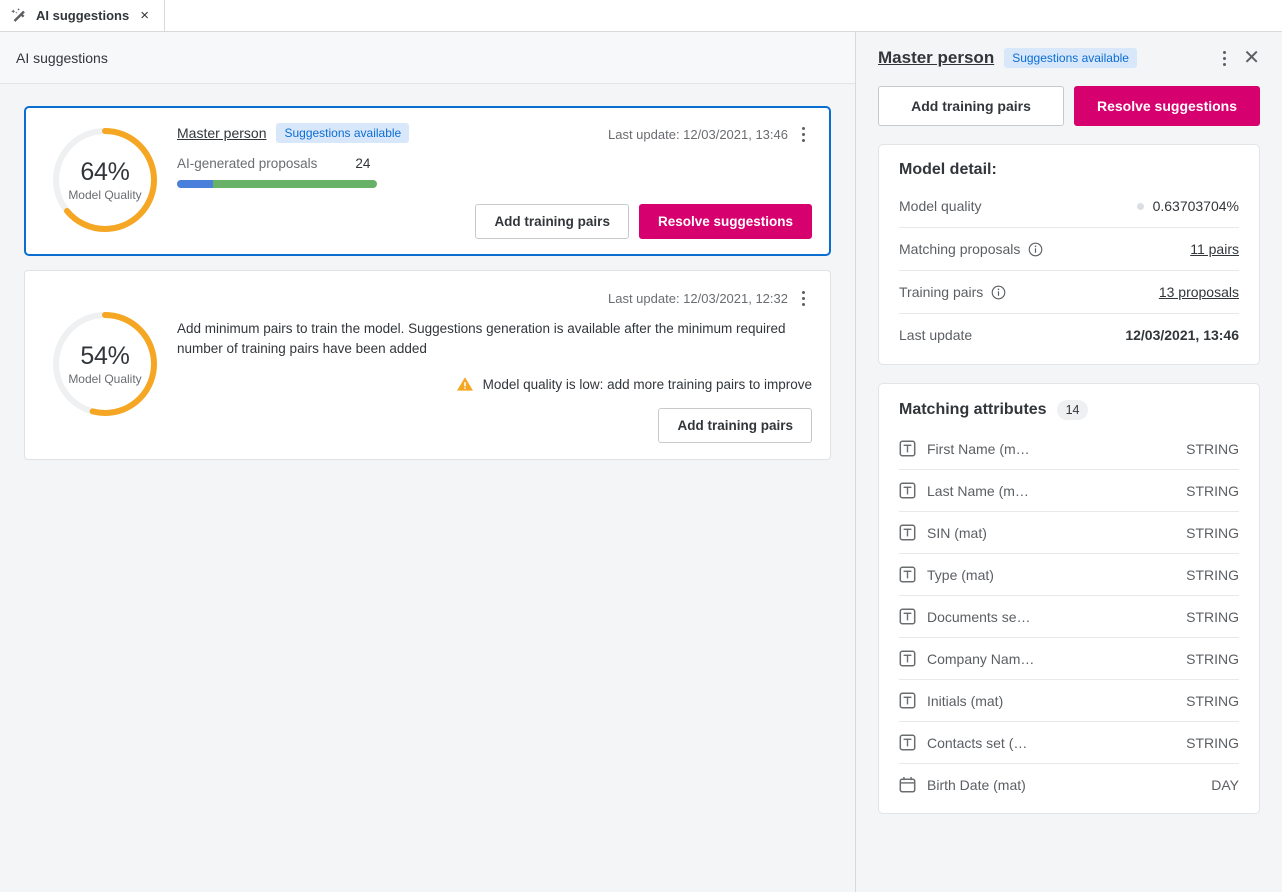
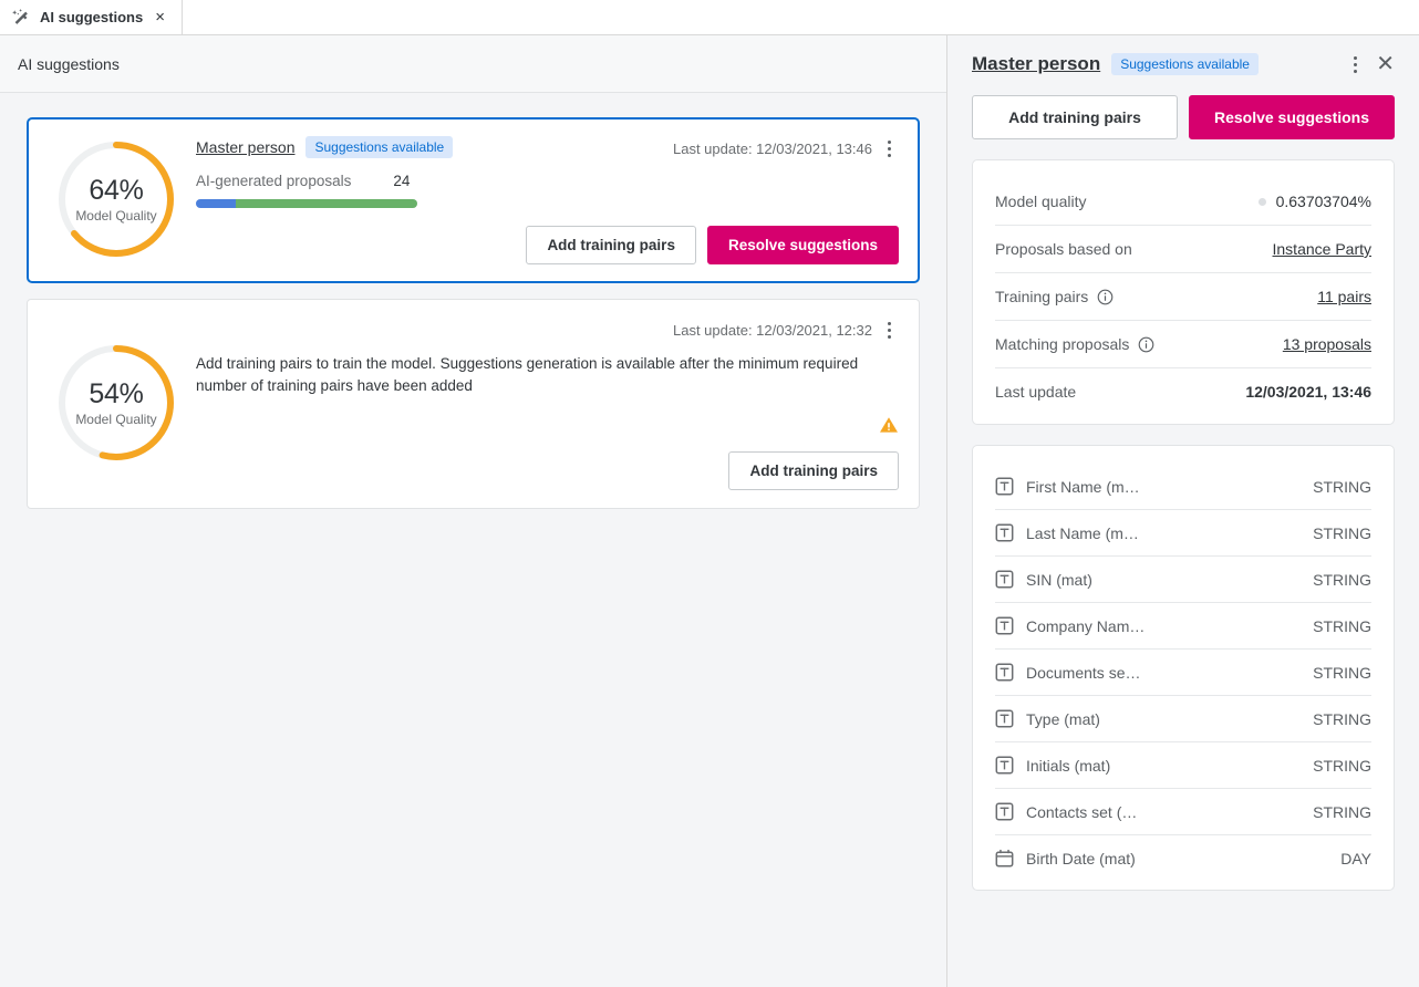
  AI suggestions
  ×
  AI suggestions
  64%
  Model Quality
  Master person
  Suggestions available
  Last update: 12/03/2021, 13:46
  AI-generated proposals
  24
  Add training pairs
  Resolve suggestions
  54%
  Model Quality
  Last update: 12/03/2021, 12:32
- Add minimum pairs to train the model. Suggestions generation is available after the minimum required number of training pairs have been added
+ Add training pairs to train the model. Suggestions generation is available after the minimum required number of training pairs have been added
- Model quality is low: add more training pairs to improve
  Add training pairs
  Master person
  Suggestions available
  ✕
  Add training pairs
  Resolve suggestions
- Model detail:
  Model quality
  0.63703704%
+ Proposals based on
+ Instance Party
- Matching proposals
+ Training pairs
  11 pairs
- Training pairs
+ Matching proposals
  13 proposals
  Last update
  12/03/2021, 13:46
- Matching attributes
- 14
  First Name (m…
  STRING
  Last Name (m…
  STRING
  SIN (mat)
  STRING
- Type (mat)
+ Company Nam…
  STRING
  Documents se…
  STRING
- Company Nam…
+ Type (mat)
  STRING
  Initials (mat)
  STRING
  Contacts set (…
  STRING
  Birth Date (mat)
  DAY
